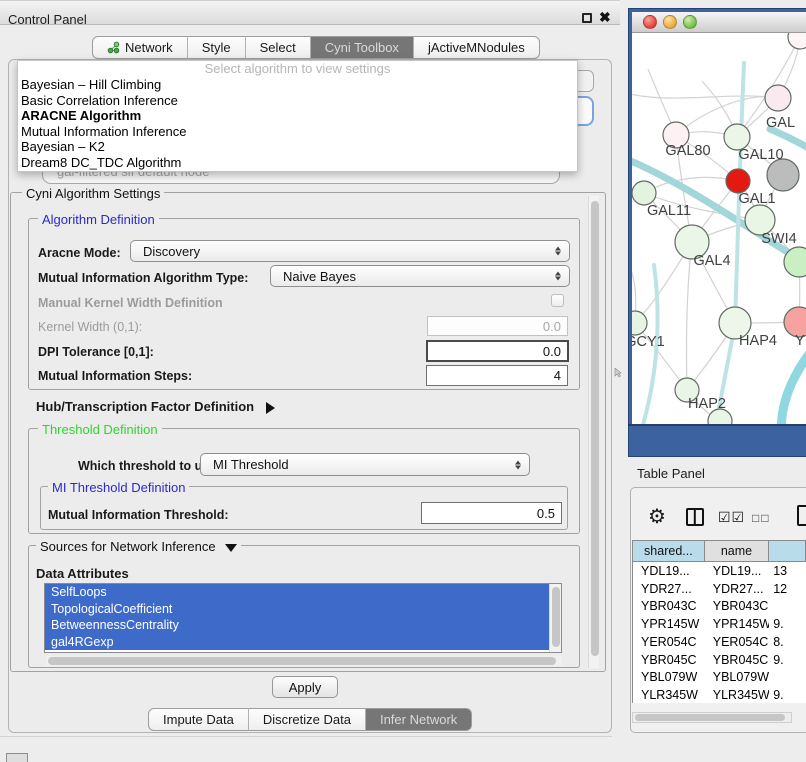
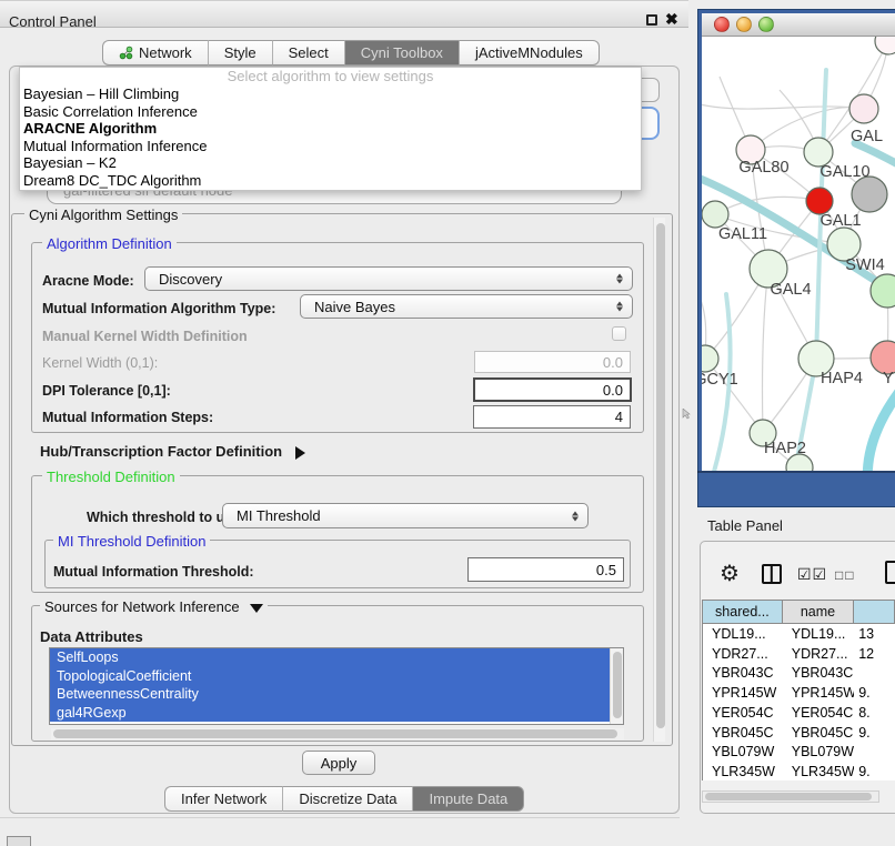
  Control Panel
  ✖
  Network
  Style
  Select
  Cyni Toolbox
  jActiveMNodules
  Select algorithm to view settings
  Bayesian – Hill Climbing
  Basic Correlation Inference
  ARACNE Algorithm
  Mutual Information Inference
  Bayesian – K2
  Dream8 DC_TDC Algorithm
  Cyni Algorithm Settings
  Algorithm Definition
  Aracne Mode:
  Discovery
  Mutual Information Algorithm Type:
  Naive Bayes
  Manual Kernel Width Definition
  Kernel Width (0,1):
  0.0
  DPI Tolerance [0,1]:
  0.0
  Mutual Information Steps:
  4
  Hub/Transcription Factor Definition
  Threshold Definition
  Which threshold to u
  MI Threshold
  MI Threshold Definition
  Mutual Information Threshold:
  0.5
  Sources for Network Inference
  Data Attributes
  SelfLoops
  TopologicalCoefficient
  BetweennessCentrality
  gal4RGexp
  Apply
- Impute Data
+ Infer Network
  Discretize Data
- Infer Network
+ Impute Data
  GAL
  GAL80
  GAL10
  GAL11
  GAL1
  SWI4
  GAL4
  CY1
  HAP4
  Y
  HAP2
  Table Panel
  ⚙
  ☑☑
  □□
  shared...
  name
  YDL19...
  YDL19...
  13
  YDR27...
  YDR27...
  12
  YBR043C
  YBR043C
  YPR145W
  YPR145W
  9.
  YER054C
  YER054C
  8.
  YBR045C
  YBR045C
  9.
  YBL079W
  YBL079W
  YLR345W
  YLR345W
  9.
